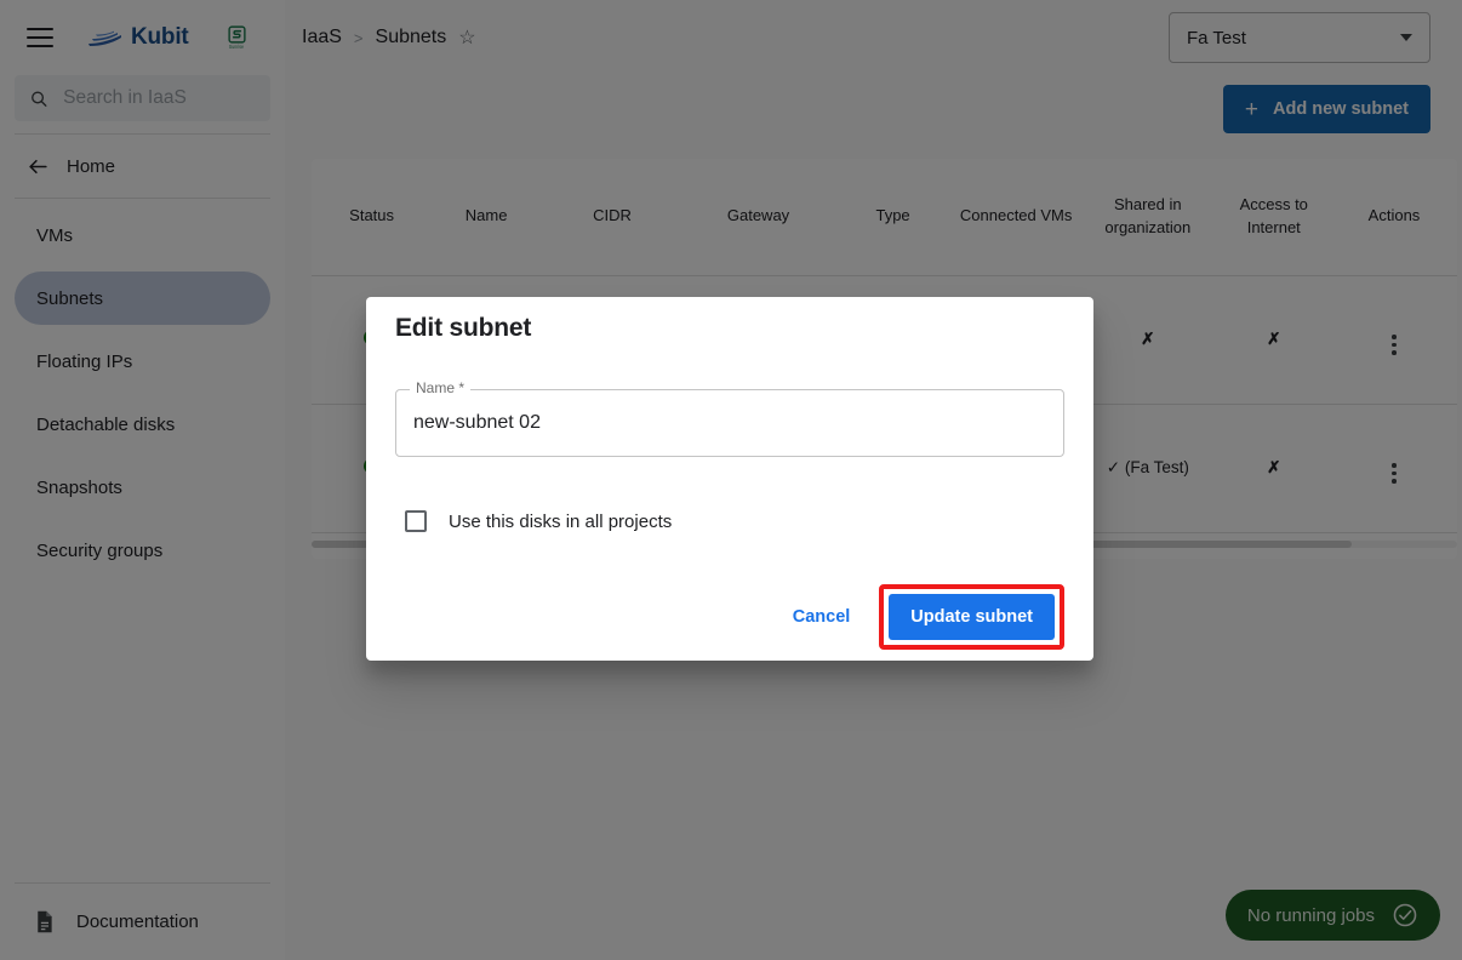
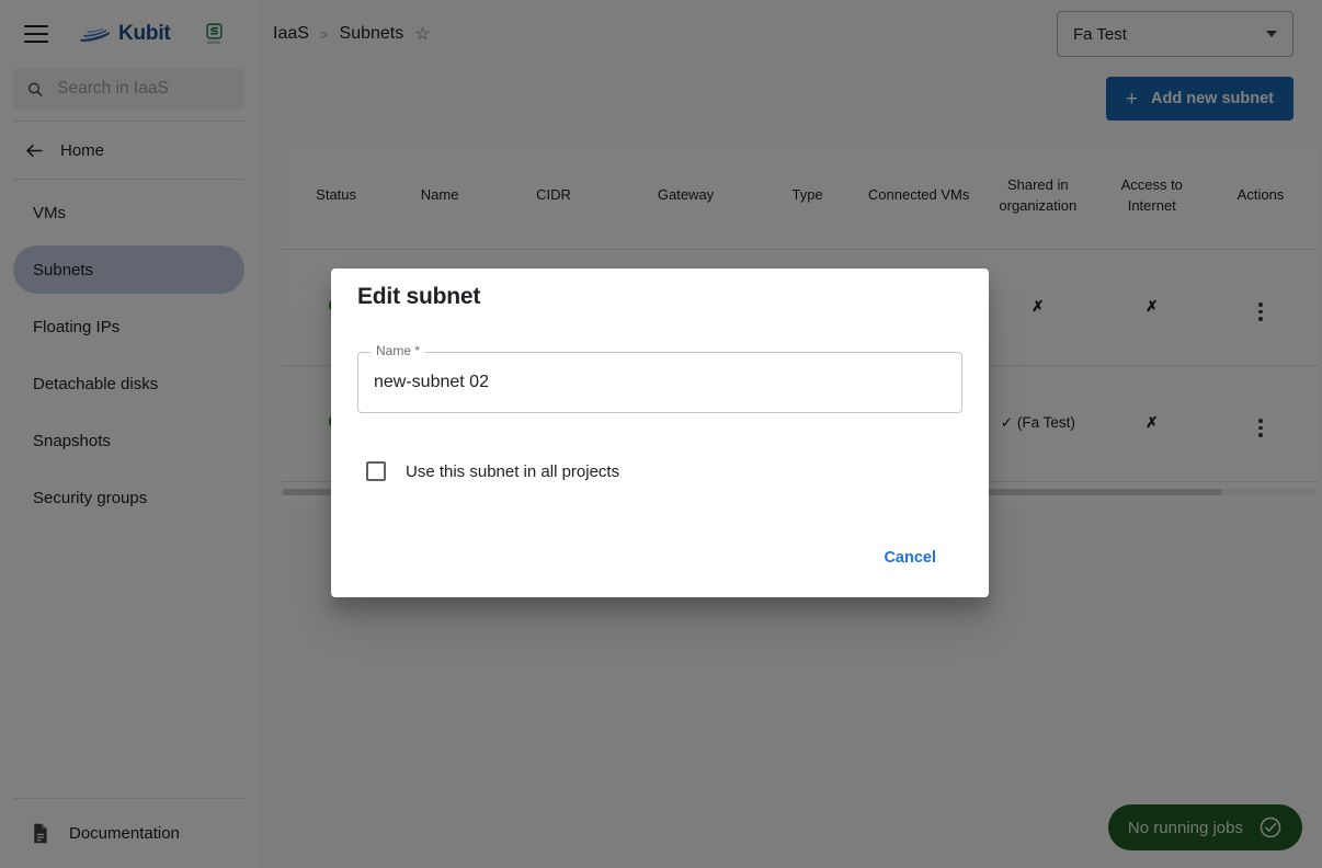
  Kubit
  Search in IaaS
  Home
  VMs
  Subnets
  Floating IPs
  Detachable disks
  Snapshots
  Security groups
  Documentation
  IaaS
  >
  Subnets
  ☆
  Fa Test
  +
  Add new subnet
  Status	Name	CIDR	Gateway	Type	Connected VMs	Shared in organization	Access to Internet	Actions
  						✗	✗
  						✓ (Fa Test)	✗
  No running jobs
  Edit subnet
  Name *
  new-subnet 02
- Use this disks in all projects
+ Use this subnet in all projects
  Cancel
- Update subnet
